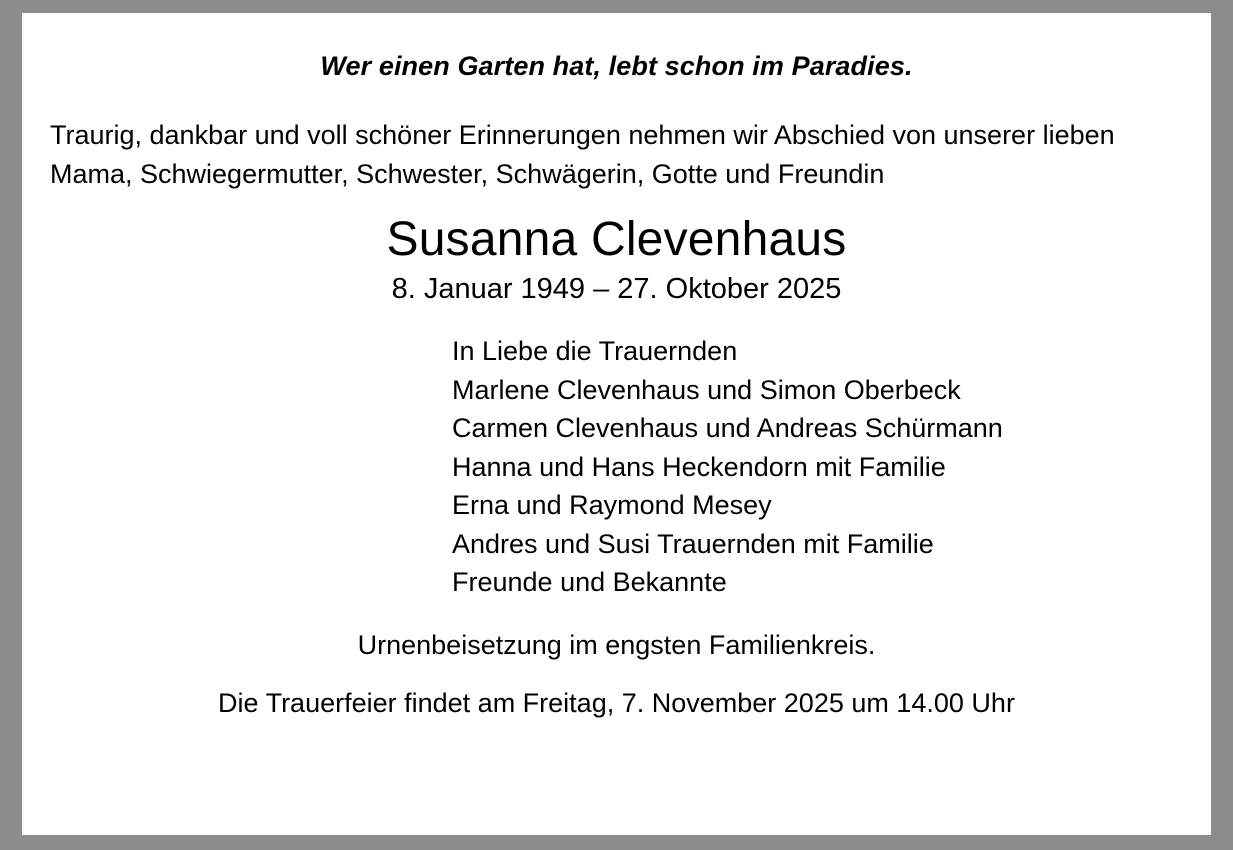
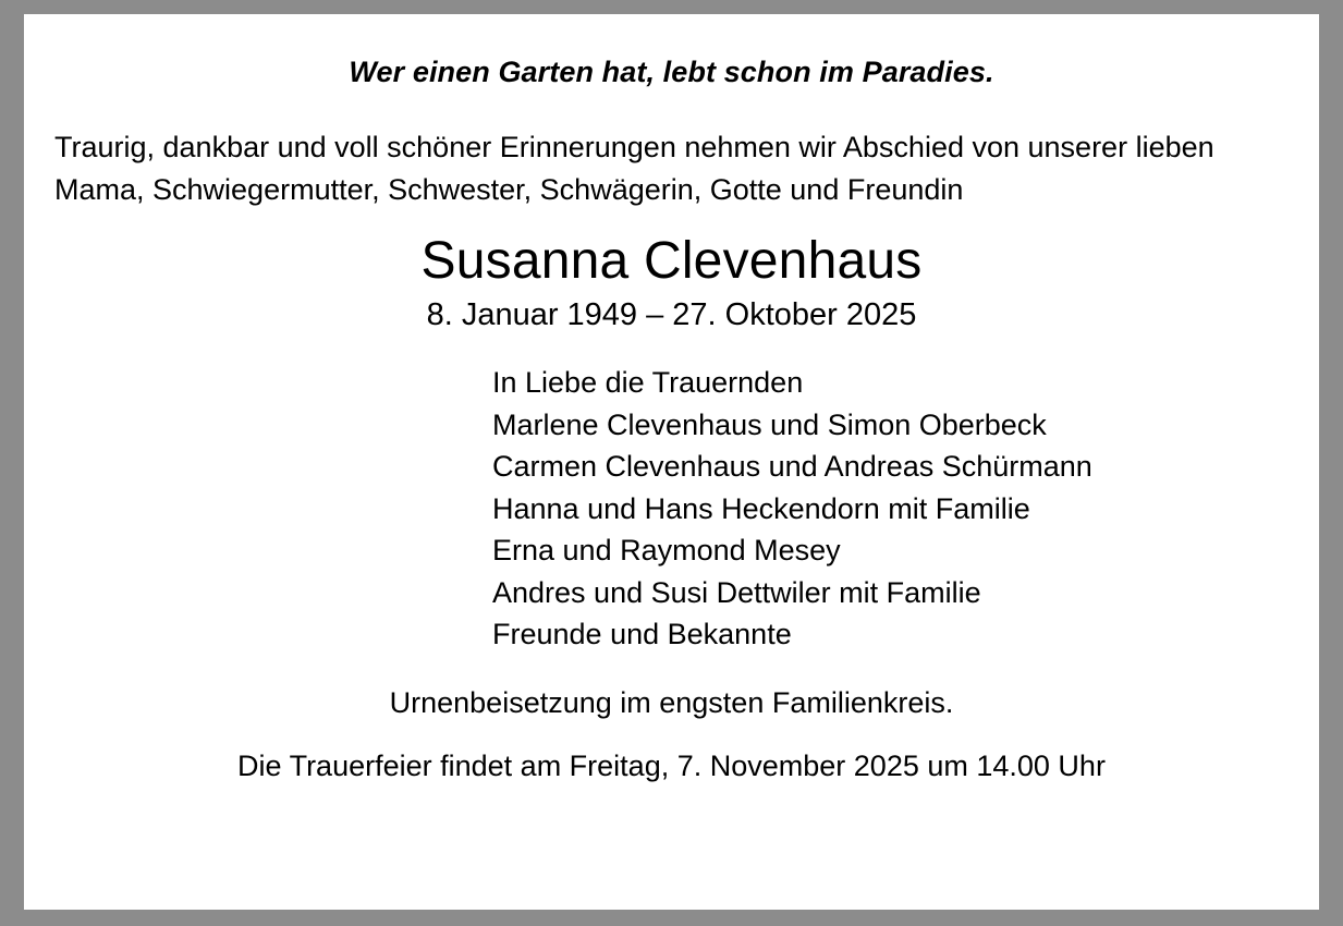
  Wer einen Garten hat, lebt schon im Paradies.
  Traurig, dankbar und voll schöner Erinnerungen nehmen wir Abschied von unserer lieben Mama, Schwiegermutter, Schwester, Schwägerin, Gotte und Freundin
  Susanna Clevenhaus
  8. Januar 1949 – 27. Oktober 2025
  In Liebe die Trauernden
  Marlene Clevenhaus und Simon Oberbeck
  Carmen Clevenhaus und Andreas Schürmann
  Hanna und Hans Heckendorn mit Familie
  Erna und Raymond Mesey
- Andres und Susi Trauernden mit Familie
+ Andres und Susi Dettwiler mit Familie
  Freunde und Bekannte
  Urnenbeisetzung im engsten Familienkreis.
  Die Trauerfeier findet am Freitag, 7. November 2025 um 14.00 Uhr
